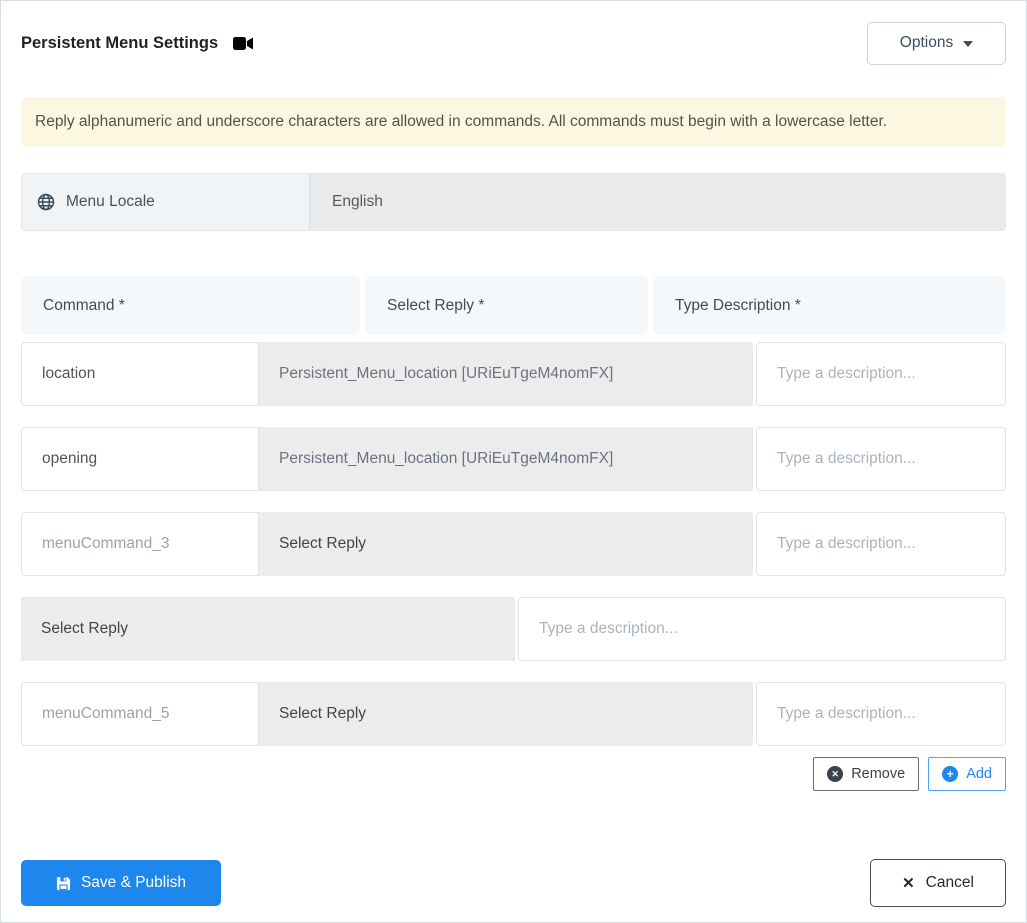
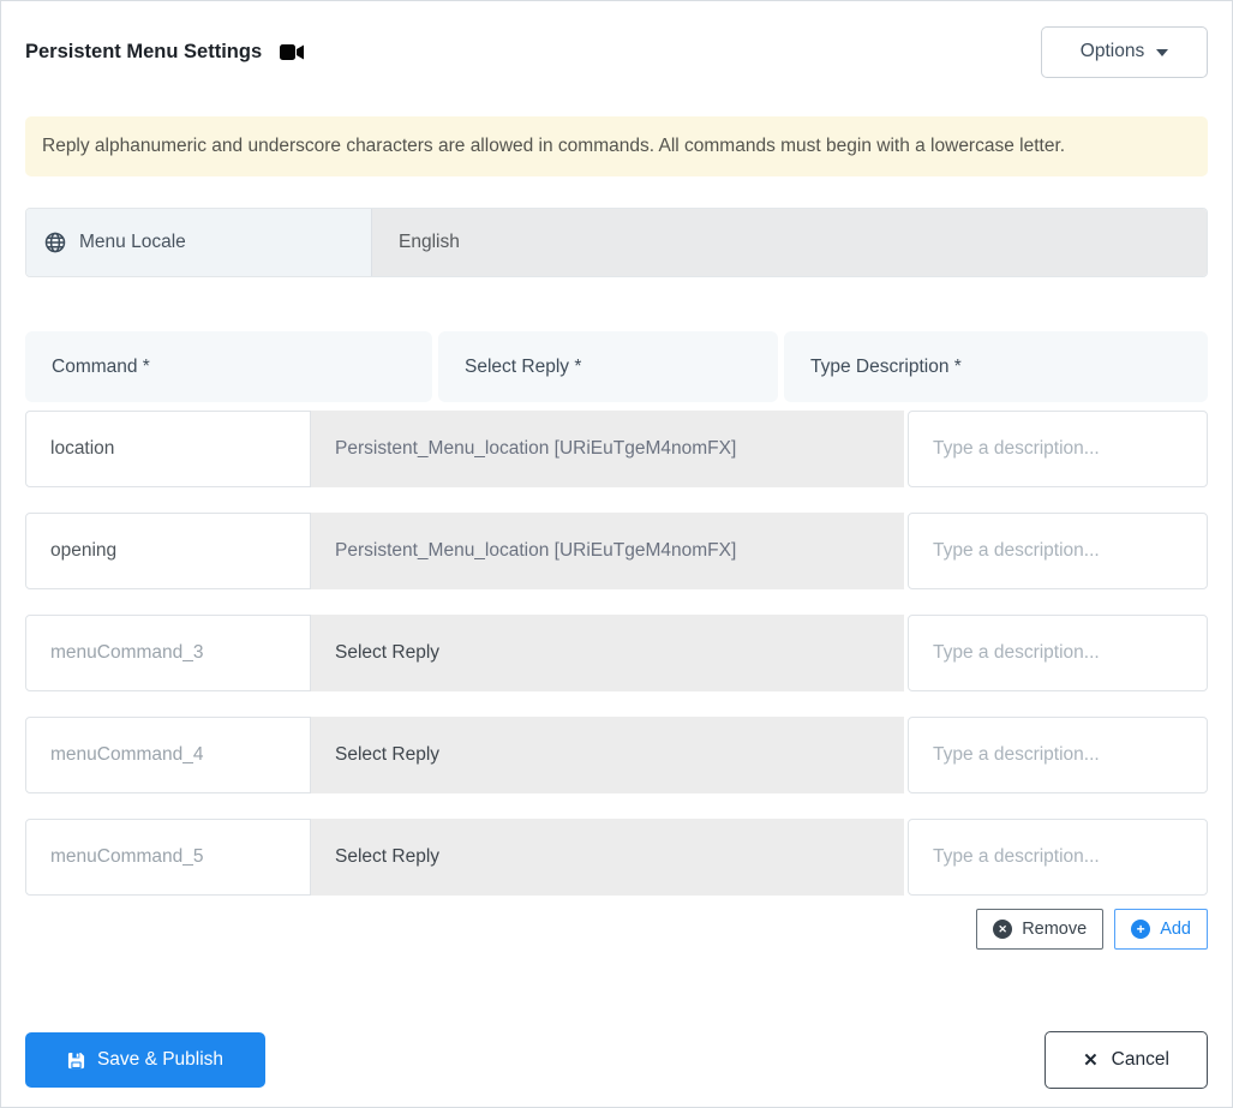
  Persistent Menu Settings
  Options
  Reply alphanumeric and underscore characters are allowed in commands. All commands must begin with a lowercase letter.
  Menu Locale
  English
  Command *
  Select Reply *
  Type Description *
  location
  Persistent_Menu_location [URiEuTgeM4nomFX]
  Type a description...
  opening
  Persistent_Menu_location [URiEuTgeM4nomFX]
  Type a description...
  menuCommand_3
  Select Reply
  Type a description...
+ menuCommand_4
  Select Reply
  Type a description...
  menuCommand_5
  Select Reply
  Type a description...
  ✕
  Remove
  +
  Add
  Save & Publish
  ✕
  Cancel
